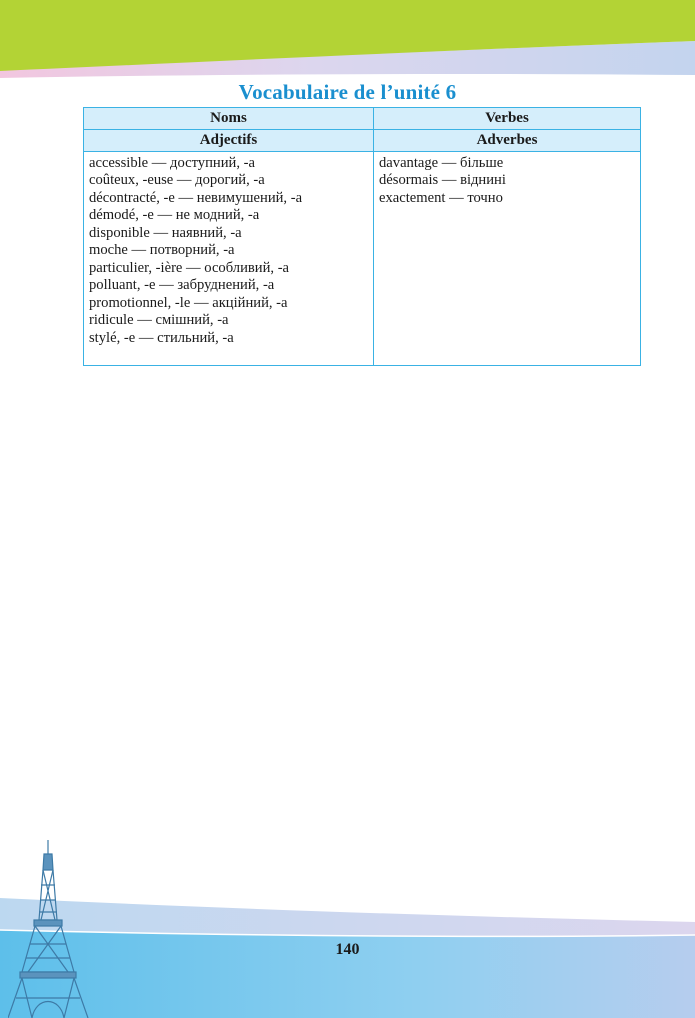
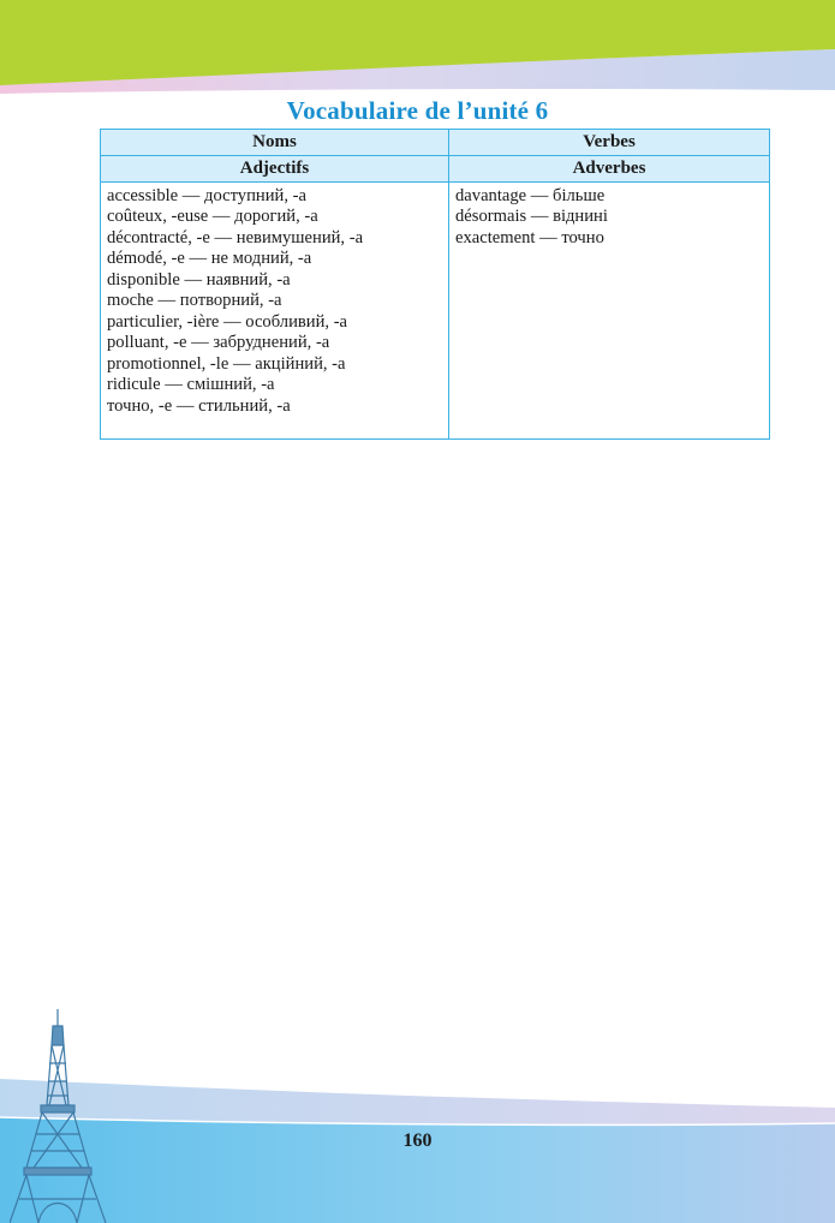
  Vocabulaire de l’unité 6
  Noms	Verbes
  Adjectifs	Adverbes
- accessible — доступний, -а coûteux, -euse — дорогий, -а décontracté, -e — невимушений, -а démodé, -e — не модний, -а disponible — наявний, -а moche — потворний, -а particulier, -ière — особливий, -а polluant, -e — забруднений, -а promotionnel, -le — акційний, -а ridicule — смішний, -а stylé, -e — стильний, -а	davantage — більше désormais — віднині exactement — точно
+ accessible — доступний, -а coûteux, -euse — дорогий, -а décontracté, -e — невимушений, -а démodé, -e — не модний, -а disponible — наявний, -а moche — потворний, -а particulier, -ière — особливий, -а polluant, -e — забруднений, -а promotionnel, -le — акційний, -а ridicule — смішний, -а точно, -e — стильний, -а	davantage — більше désormais — віднині exactement — точно
- 140
+ 160
